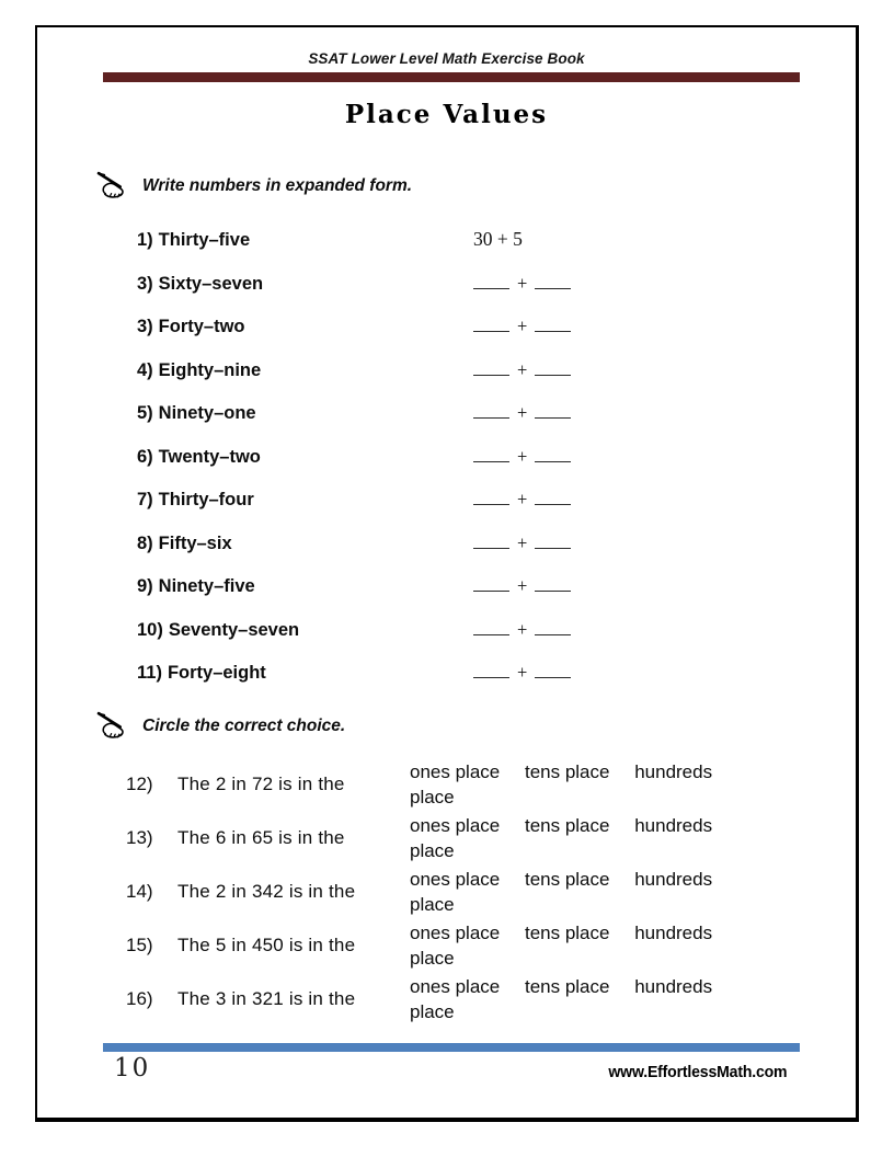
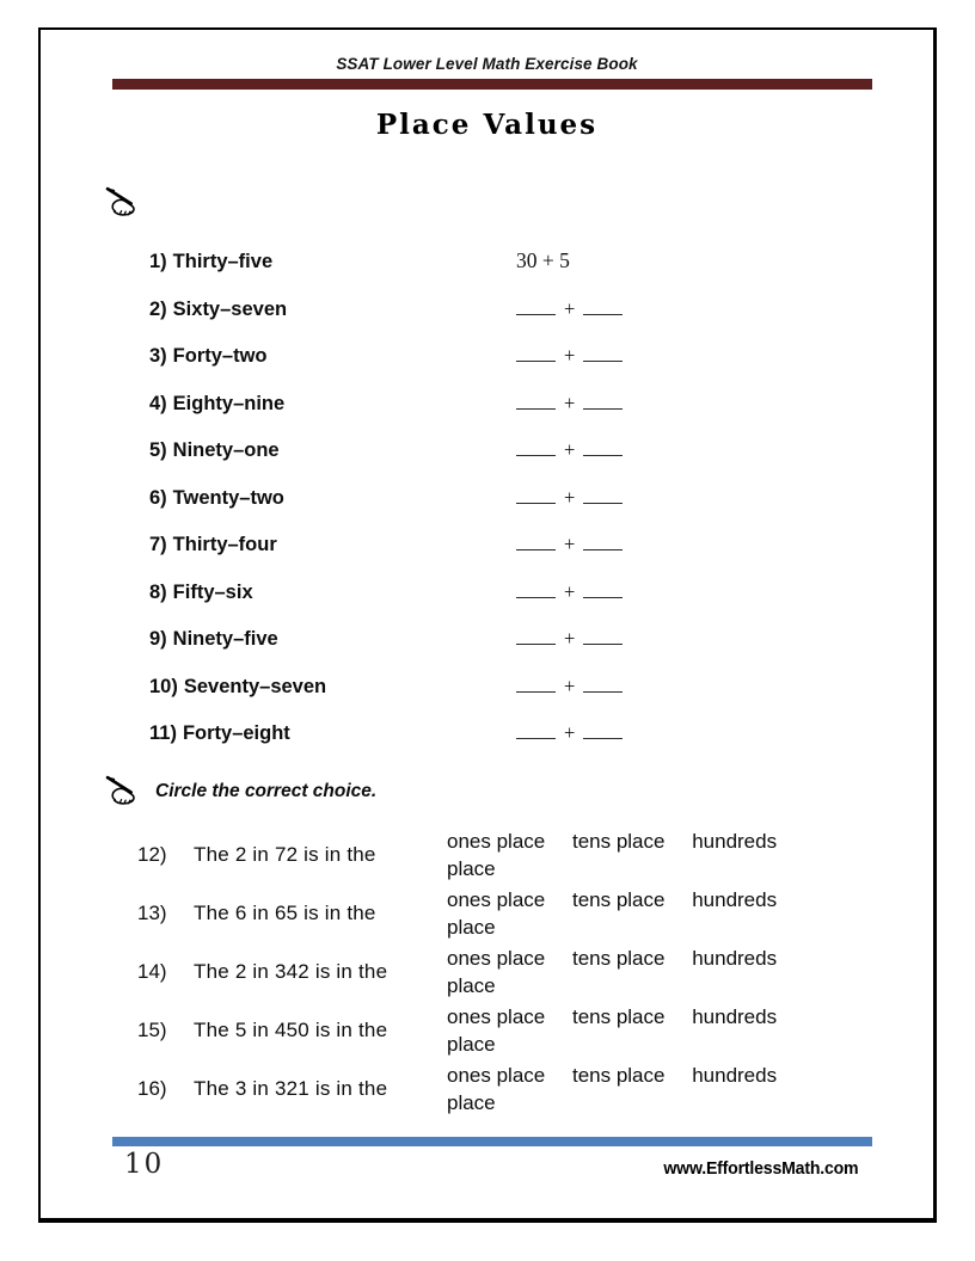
  SSAT Lower Level Math Exercise Book
  Place Values
- Write numbers in expanded form.
  1) Thirty–five
  30 + 5
- 3) Sixty–seven
+ 2) Sixty–seven
  +
  3) Forty–two
  +
  4) Eighty–nine
  +
  5) Ninety–one
  +
  6) Twenty–two
  +
  7) Thirty–four
  +
  8) Fifty–six
  +
  9) Ninety–five
  +
  10) Seventy–seven
  +
  11) Forty–eight
  +
  Circle the correct choice.
  12)
  The 2 in 72 is in the
  ones place tens place hundreds place
  13)
  The 6 in 65 is in the
  ones place tens place hundreds place
  14)
  The 2 in 342 is in the
  ones place tens place hundreds place
  15)
  The 5 in 450 is in the
  ones place tens place hundreds place
  16)
  The 3 in 321 is in the
  ones place tens place hundreds place
  10
  www.EffortlessMath.com
